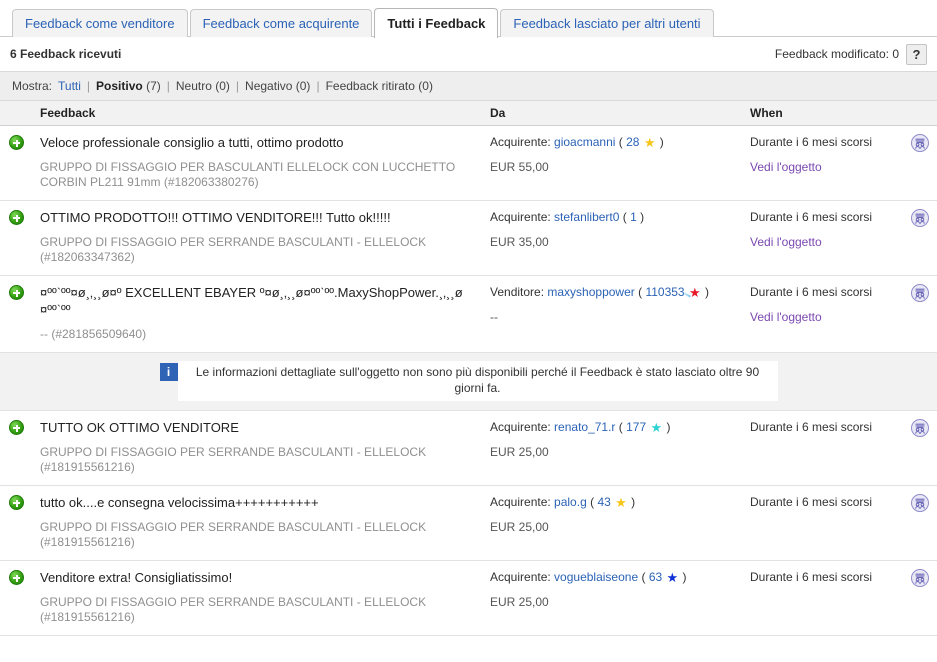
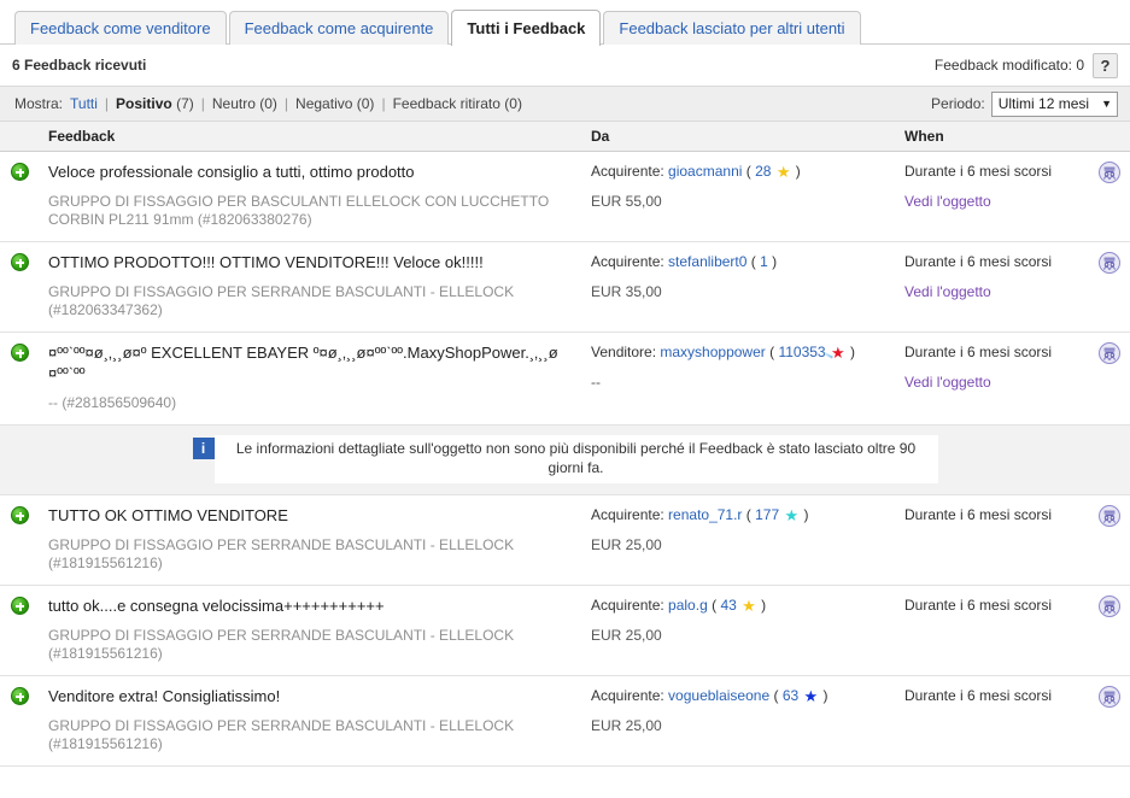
  Feedback come venditore Feedback come acquirente Tutti i Feedback Feedback lasciato per altri utenti
  6 Feedback ricevuti
  Feedback modificato: 0
  ?
  Mostra:
  Tutti | Positivo (7) | Neutro (0) | Negativo (0) | Feedback ritirato (0)
+ Periodo:
+ Ultimi 12 mesi
+ ▼
  Feedback
  Da
  When
  Veloce professionale consiglio a tutti, ottimo prodotto
  GRUPPO DI FISSAGGIO PER BASCULANTI ELLELOCK CON LUCCHETTO CORBIN PL211 91mm (#182063380276)
  Acquirente: gioacmanni ( 28 ★ )
  EUR 55,00
  Durante i 6 mesi scorsi
  Vedi l'oggetto
- OTTIMO PRODOTTO!!! OTTIMO VENDITORE!!! Tutto ok!!!!!
+ OTTIMO PRODOTTO!!! OTTIMO VENDITORE!!! Veloce ok!!!!!
  GRUPPO DI FISSAGGIO PER SERRANDE BASCULANTI - ELLELOCK (#182063347362)
  Acquirente: stefanlibert0 ( 1 )
  EUR 35,00
  Durante i 6 mesi scorsi
  Vedi l'oggetto
  ¤ººˋºº¤ø¸‚¸¸ø¤º EXCELLENT EBAYER º¤ø¸‚¸¸ø¤ººˋºº.MaxyShopPower.¸‚¸¸ø ¤ººˋºº
  -- (#281856509640)
  Venditore: maxyshoppower ( 11035 ★ )
  --
  Durante i 6 mesi scorsi
  Vedi l'oggetto
  i
  Le informazioni dettagliate sull'oggetto non sono più disponibili perché il Feedback è stato lasciato oltre 90 giorni fa.
  TUTTO OK OTTIMO VENDITORE
  GRUPPO DI FISSAGGIO PER SERRANDE BASCULANTI - ELLELOCK (#181915561216)
  Acquirente: renato_71.r ( 177 ★ )
  EUR 25,00
  Durante i 6 mesi scorsi
  tutto ok....e consegna velocissima+++++++++++
  GRUPPO DI FISSAGGIO PER SERRANDE BASCULANTI - ELLELOCK (#181915561216)
  Acquirente: palo.g ( 43 ★ )
  EUR 25,00
  Durante i 6 mesi scorsi
  Venditore extra! Consigliatissimo!
  GRUPPO DI FISSAGGIO PER SERRANDE BASCULANTI - ELLELOCK (#181915561216)
  Acquirente: vogueblaiseone ( 63 ★ )
  EUR 25,00
  Durante i 6 mesi scorsi
